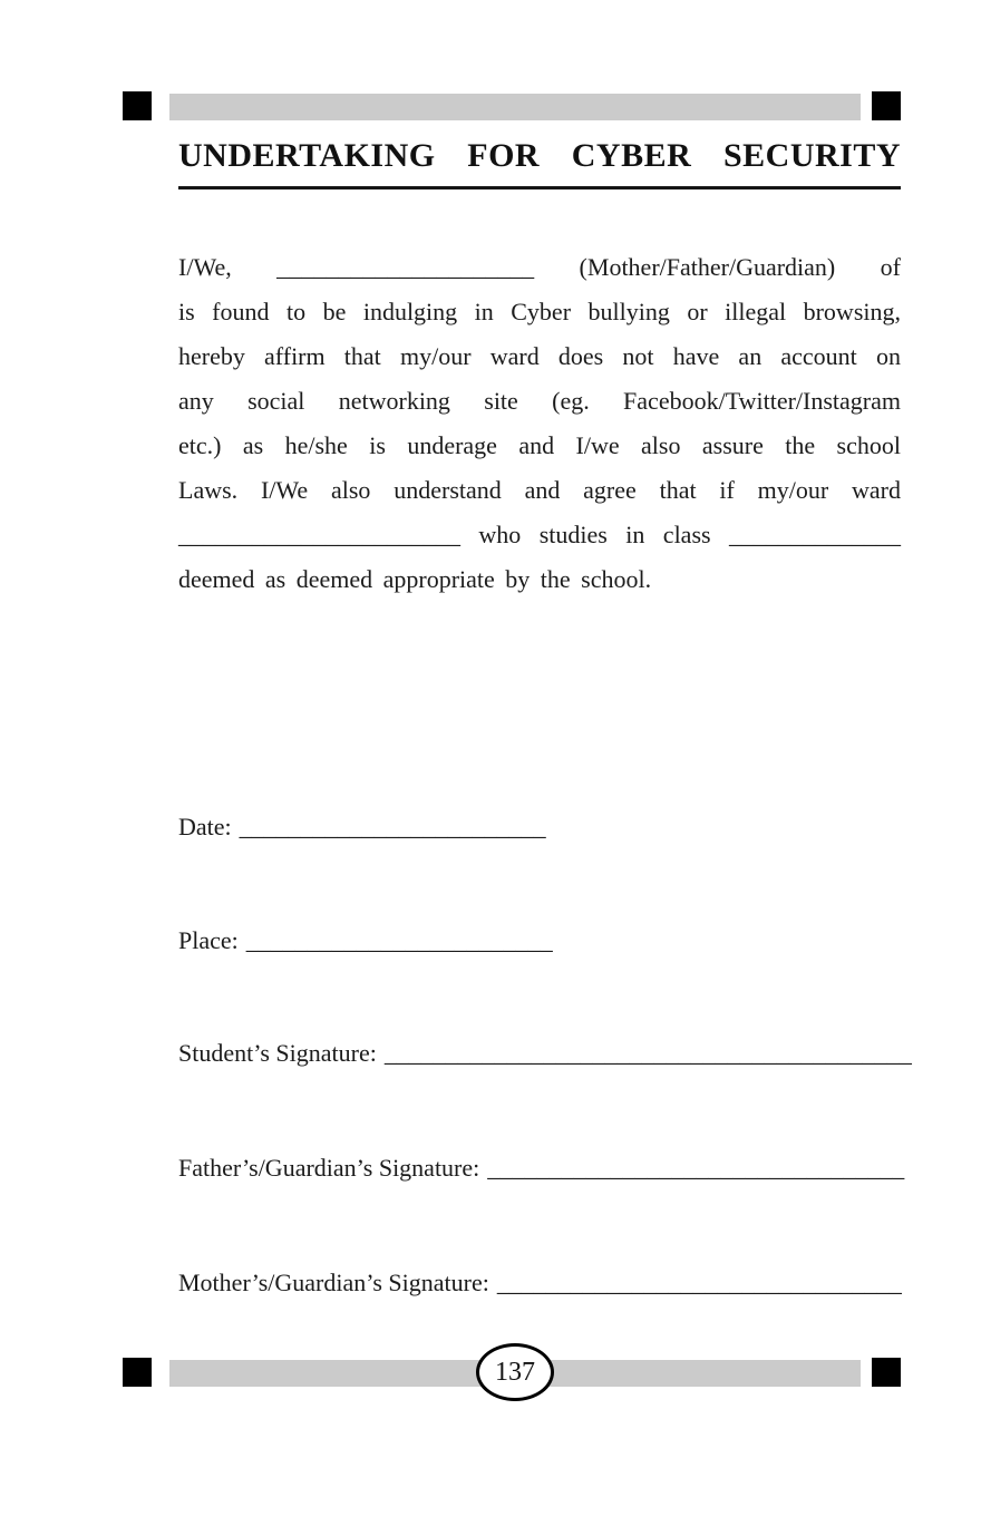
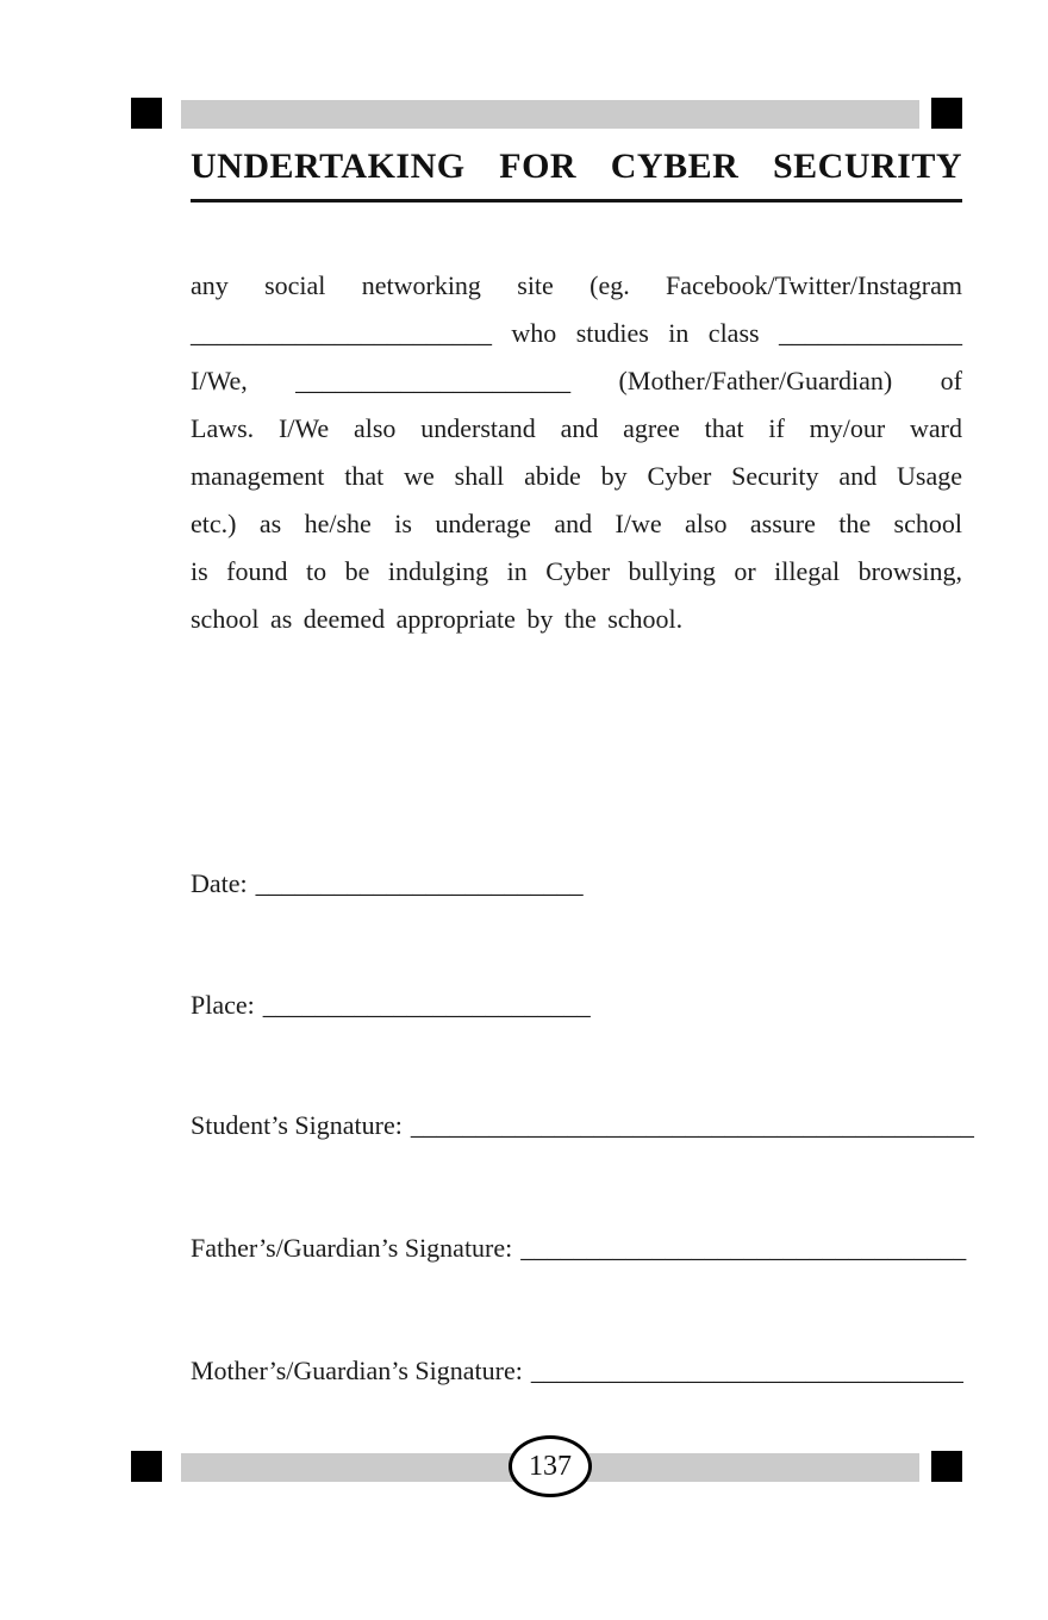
  UNDERTAKING FOR CYBER SECURITY
- I/We, _____________________ (Mother/Father/Guardian) of
+ any social networking site (eg. Facebook/Twitter/Instagram
- is found to be indulging in Cyber bullying or illegal browsing,
+ _______________________ who studies in class ______________
- hereby affirm that my/our ward does not have an account on
- any social networking site (eg. Facebook/Twitter/Instagram
+ I/We, _____________________ (Mother/Father/Guardian) of
- etc.) as he/she is underage and I/we also assure the school
+ Laws. I/We also understand and agree that if my/our ward
+ management that we shall abide by Cyber Security and Usage
- Laws. I/We also understand and agree that if my/our ward
+ etc.) as he/she is underage and I/we also assure the school
- _______________________ who studies in class ______________
+ is found to be indulging in Cyber bullying or illegal browsing,
- deemed as deemed appropriate by the school.
+ school as deemed appropriate by the school.
  Date: _________________________
  Place: _________________________
  Student’s Signature: ___________________________________________
  Father’s/Guardian’s Signature: __________________________________
  Mother’s/Guardian’s Signature: _________________________________
  137
